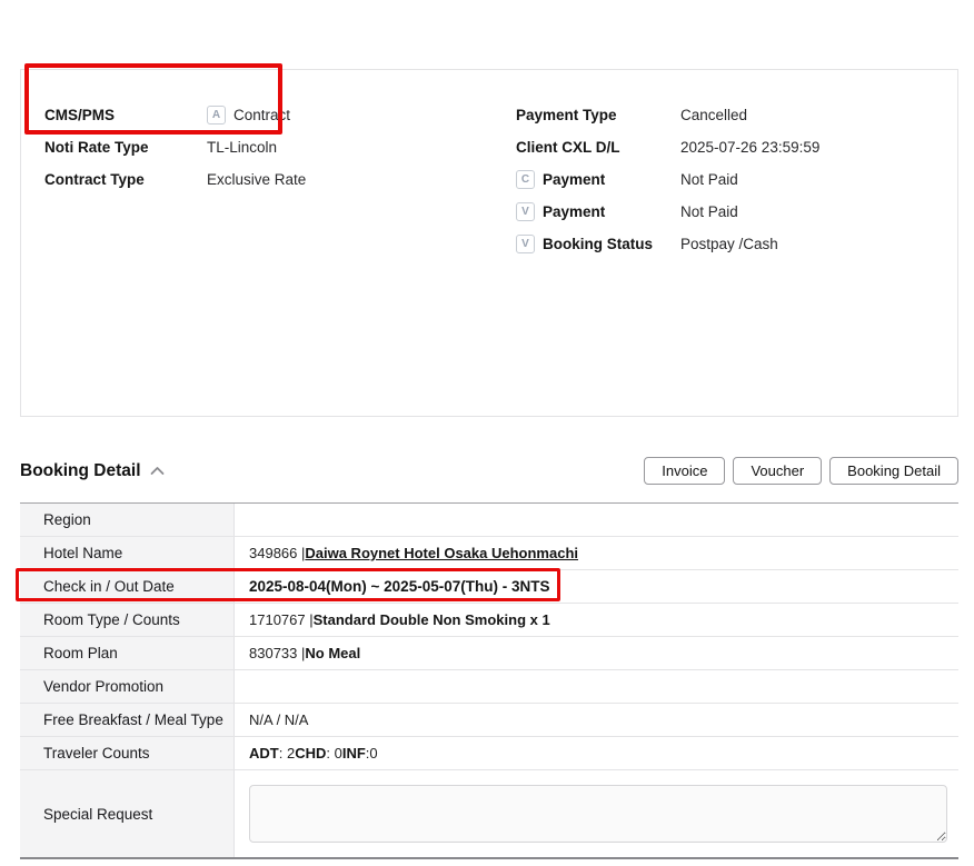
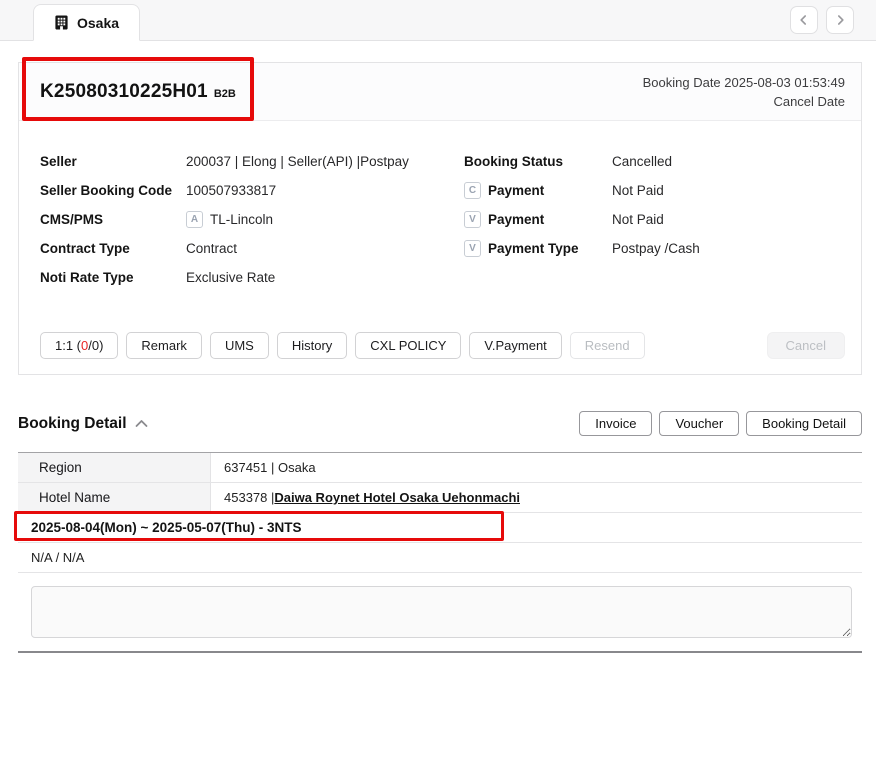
+ Osaka
+ K25080310225H01 B2B
+ Booking Date 2025-08-03 01:53:49
+ Cancel Date
+ Seller
+ 200037 | Elong | Seller(API) |Postpay
+ Seller Booking Code
+ 100507933817
  CMS/PMS
  A
- Contract
+ TL-Lincoln
- Noti Rate Type
+ Contract Type
- TL-Lincoln
+ Contract
- Contract Type
+ Noti Rate Type
  Exclusive Rate
- Payment Type
+ Booking Status
  Cancelled
- Client CXL D/L
- 2025-07-26 23:59:59
  C
  Payment
  Not Paid
  V
  Payment
  Not Paid
  V
- Booking Status
+ Payment Type
  Postpay /Cash
+ 1:1 (0/0)
+ Remark
+ UMS
+ History
+ CXL POLICY
+ V.Payment
+ Resend
+ Cancel
  Booking Detail
  Invoice
  Voucher
  Booking Detail
  Region
+ 637451 | Osaka
  Hotel Name
- 349866 |
+ 453378 |
  Daiwa Roynet Hotel Osaka Uehonmachi
- Check in / Out Date
  2025-08-04(Mon) ~ 2025-05-07(Thu) - 3NTS
- Room Type / Counts
- 1710767 |
- Standard Double Non Smoking x 1
- Room Plan
- 830733 |
- No Meal
- Vendor Promotion
- Free Breakfast / Meal Type
  N/A / N/A
- Traveler Counts
- ADT
- : 2
- CHD
- : 0
- INF
- :0
- Special Request
